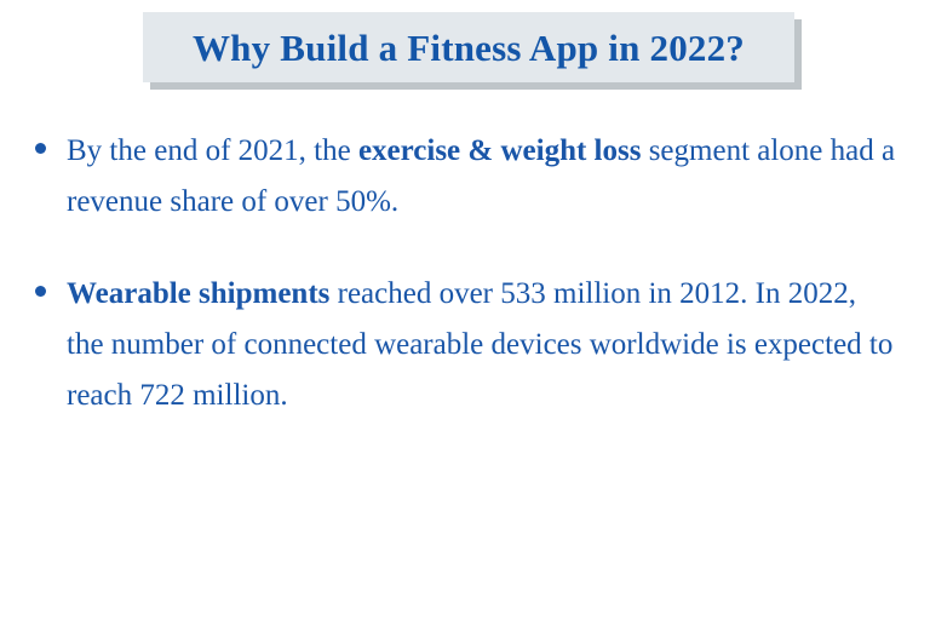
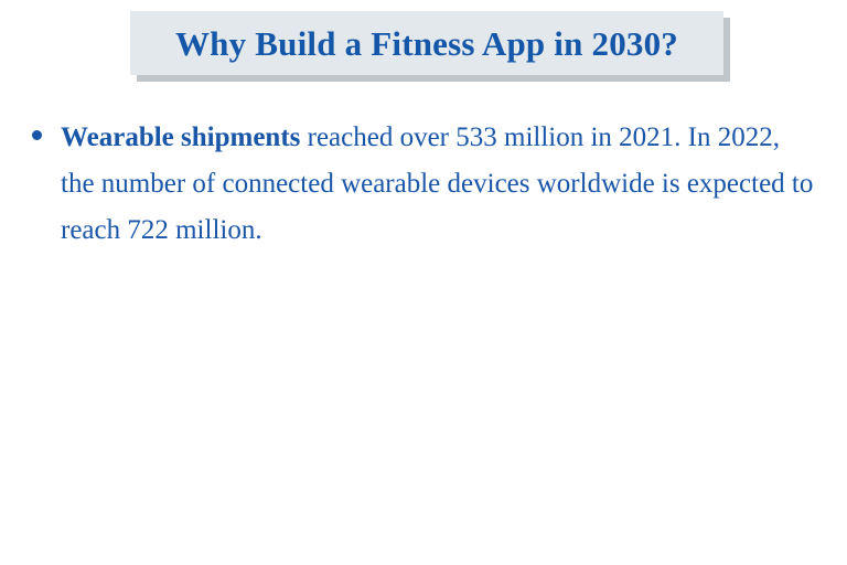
- Why Build a Fitness App in 2022?
+ Why Build a Fitness App in 2030?
- By the end of 2021, the exercise & weight loss segment alone had a revenue share of over 50%.
- Wearable shipments reached over 533 million in 2012. In 2022, the number of connected wearable devices worldwide is expected to reach 722 million.
+ Wearable shipments reached over 533 million in 2021. In 2022, the number of connected wearable devices worldwide is expected to reach 722 million.
